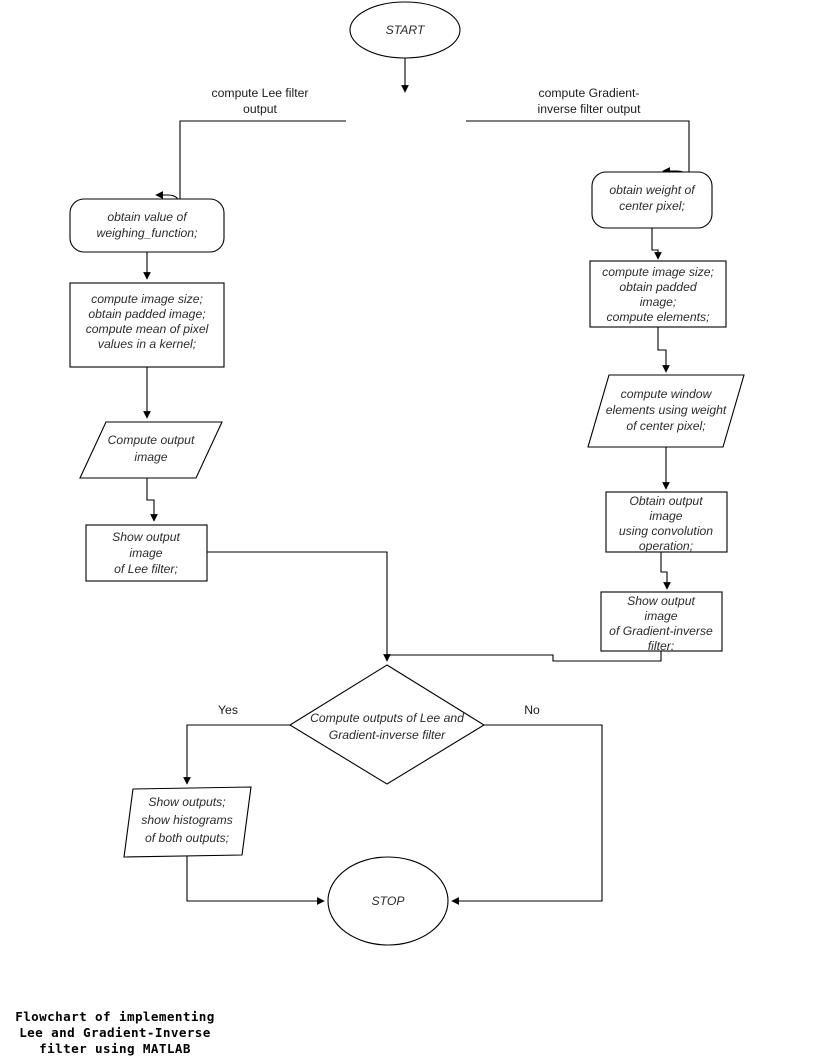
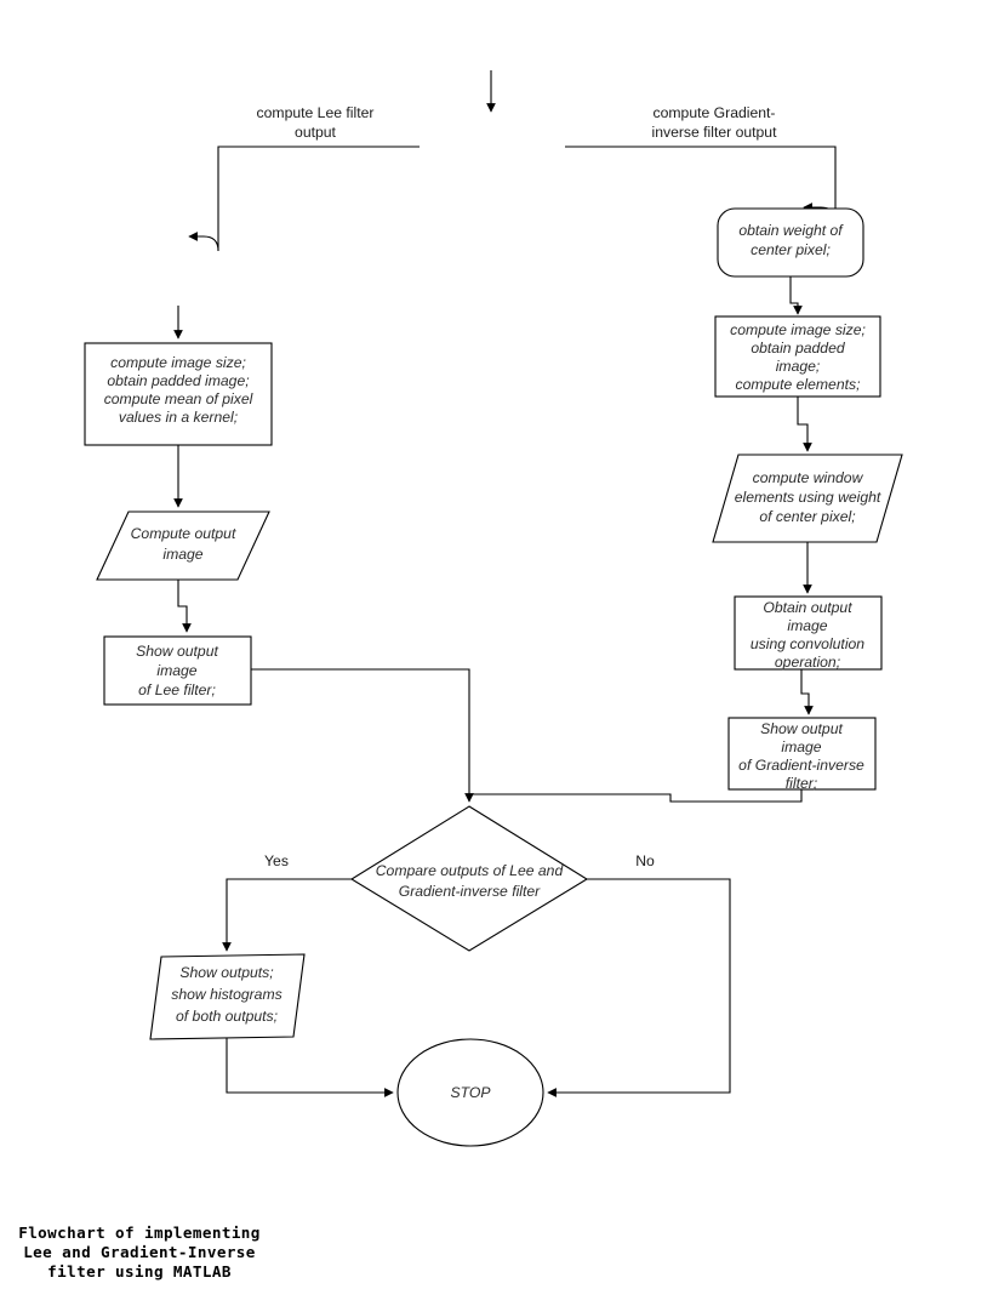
  compute Lee filter
  output
  compute Gradient-
  inverse filter output
  Yes
  No
- START
- obtain value of
- weighing_function;
  compute image size;
  obtain padded image;
  compute mean of pixel
  values in a kernel;
  Compute output
  image
  Show output
  image
  of Lee filter;
  obtain weight of
  center pixel;
  compute image size;
  obtain padded
  image;
  compute elements;
  compute window
  elements using weight
  of center pixel;
  Obtain output
  image
  using convolution
  operation;
  Show output
  image
  of Gradient-inverse
  filter;
- Compute outputs of Lee and
+ Compare outputs of Lee and
  Gradient-inverse filter
  Show outputs;
  show histograms
  of both outputs;
  STOP
  Flowchart of implementing
  Lee and Gradient-Inverse
  filter using MATLAB
